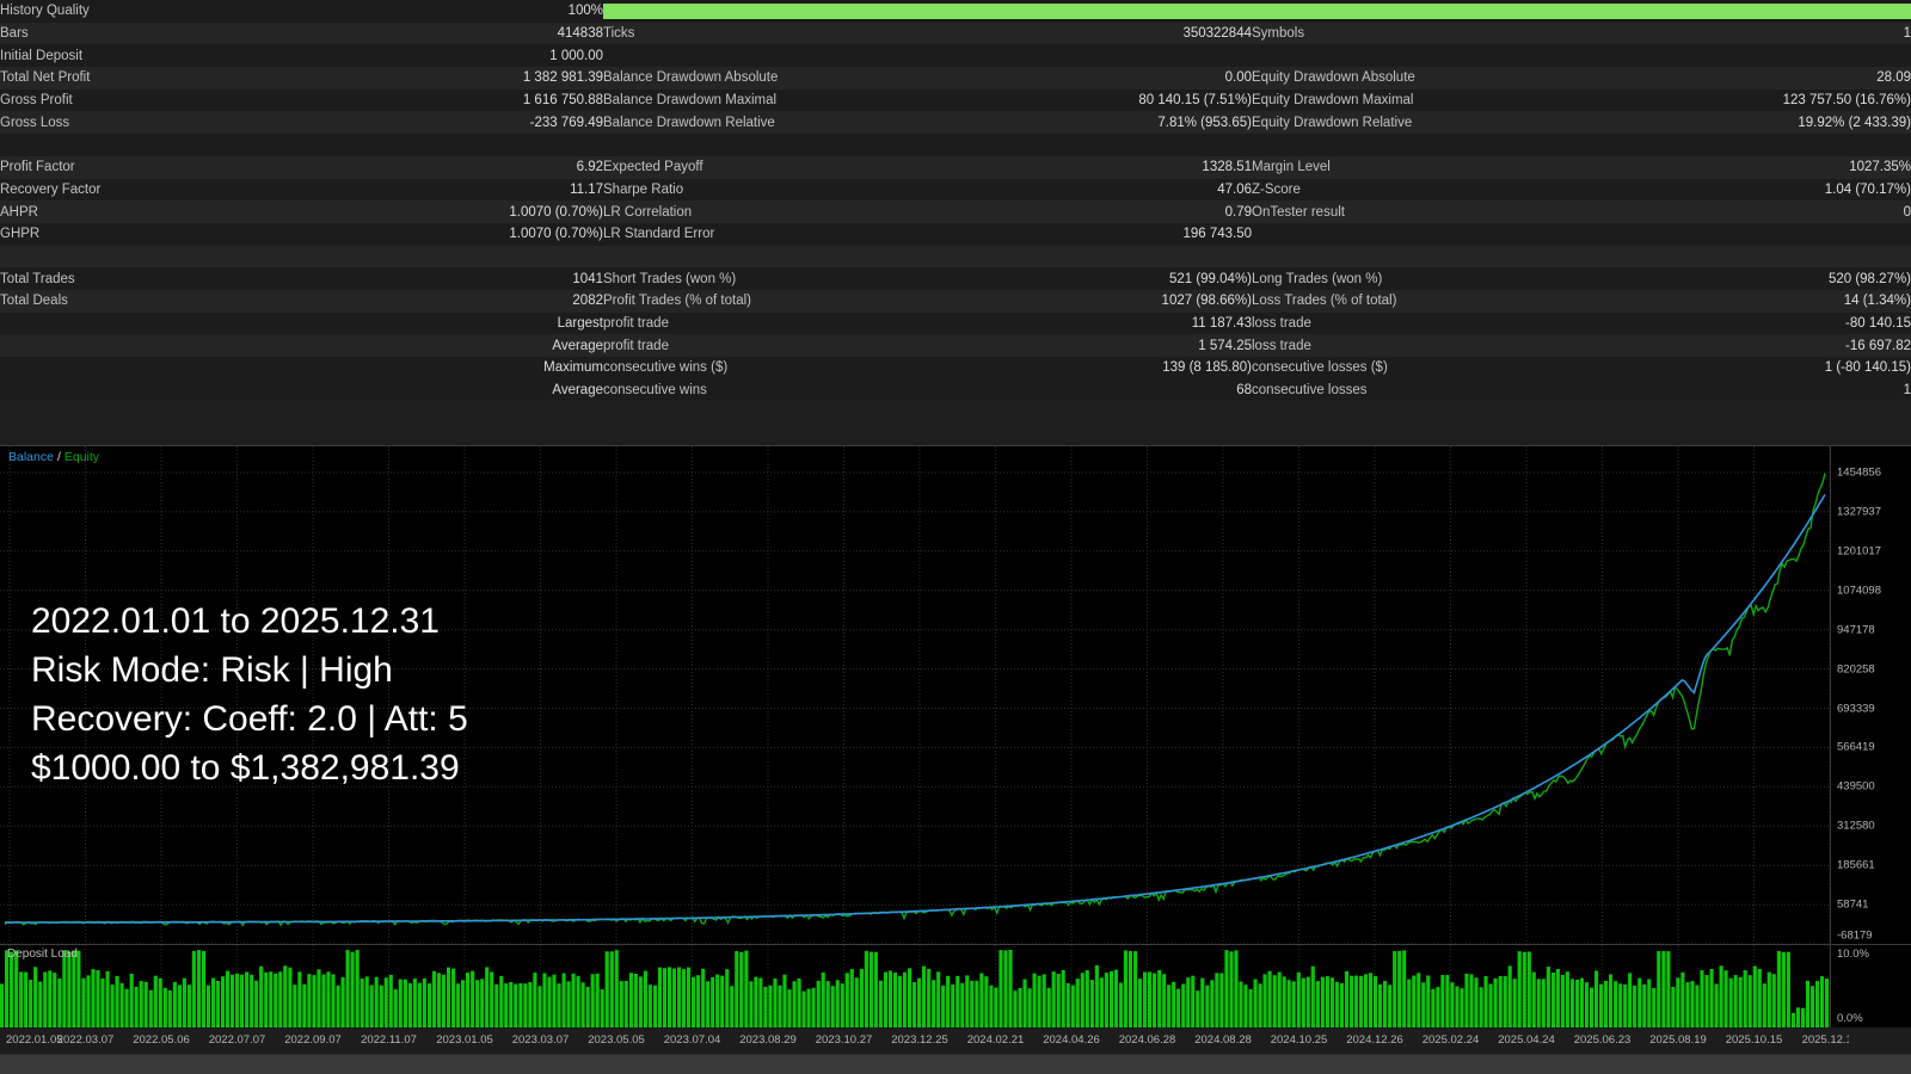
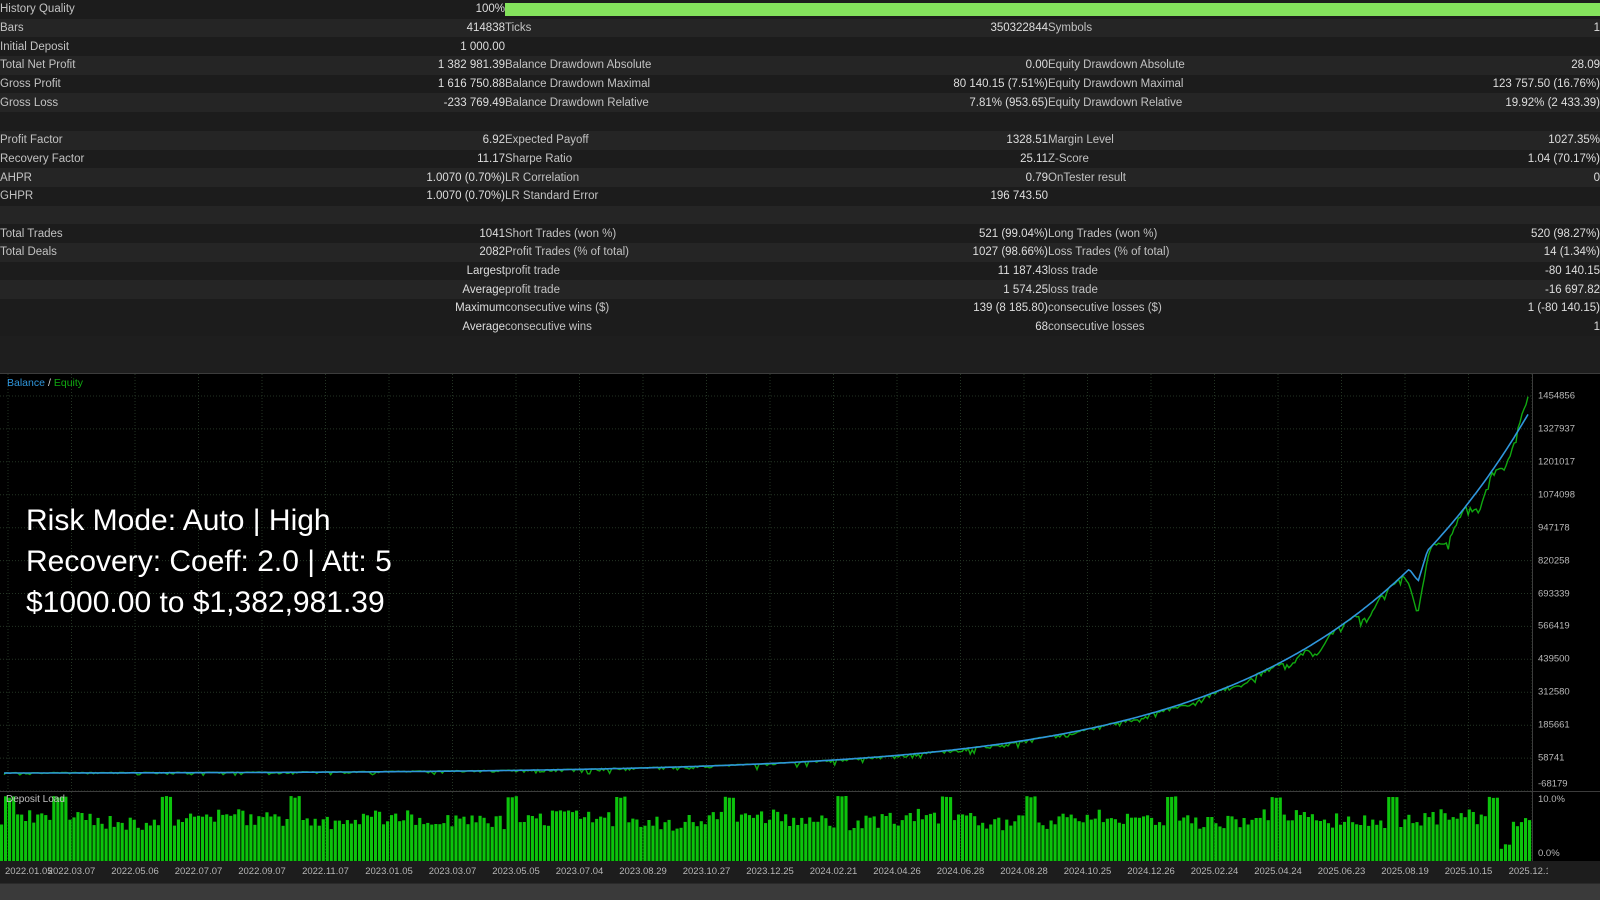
  History Quality	100%
  Bars	414838	Ticks	350322844	Symbols	1
  Initial Deposit	1 000.00
  Total Net Profit	1 382 981.39	Balance Drawdown Absolute	0.00	Equity Drawdown Absolute	28.09
  Gross Profit	1 616 750.88	Balance Drawdown Maximal	80 140.15 (7.51%)	Equity Drawdown Maximal	123 757.50 (16.76%)
  Gross Loss	-233 769.49	Balance Drawdown Relative	7.81% (953.65)	Equity Drawdown Relative	19.92% (2 433.39)
  Profit Factor	6.92	Expected Payoff	1328.51	Margin Level	1027.35%
- Recovery Factor	11.17	Sharpe Ratio	47.06	Z-Score	1.04 (70.17%)
+ Recovery Factor	11.17	Sharpe Ratio	25.11	Z-Score	1.04 (70.17%)
  AHPR	1.0070 (0.70%)	LR Correlation	0.79	OnTester result	0
  GHPR	1.0070 (0.70%)	LR Standard Error	196 743.50
  Total Trades	1041	Short Trades (won %)	521 (99.04%)	Long Trades (won %)	520 (98.27%)
  Total Deals	2082	Profit Trades (% of total)	1027 (98.66%)	Loss Trades (% of total)	14 (1.34%)
  	Largest	profit trade	11 187.43	loss trade	-80 140.15
  	Average	profit trade	1 574.25	loss trade	-16 697.82
  	Maximum	consecutive wins ($)	139 (8 185.80)	consecutive losses ($)	1 (-80 140.15)
  	Average	consecutive wins	68	consecutive losses	1
  Balance / Equity
- 2022.01.01 to 2025.12.31
- Risk Mode: Risk | High
+ Risk Mode: Auto | High
  Recovery: Coeff: 2.0 | Att: 5
  $1000.00 to $1,382,981.39
  1454856
  1327937
  1201017
  1074098
  947178
  820258
  693339
  566419
  439500
  312580
  185661
  58741
  -68179
  Deposit Load
  10.0%
  0.0%
  2022.01.05
  2022.03.07
  2022.05.06
  2022.07.07
  2022.09.07
  2022.11.07
  2023.01.05
  2023.03.07
  2023.05.05
  2023.07.04
  2023.08.29
  2023.10.27
  2023.12.25
  2024.02.21
  2024.04.26
  2024.06.28
  2024.08.28
  2024.10.25
  2024.12.26
  2025.02.24
  2025.04.24
  2025.06.23
  2025.08.19
  2025.10.15
  2025.12.1
